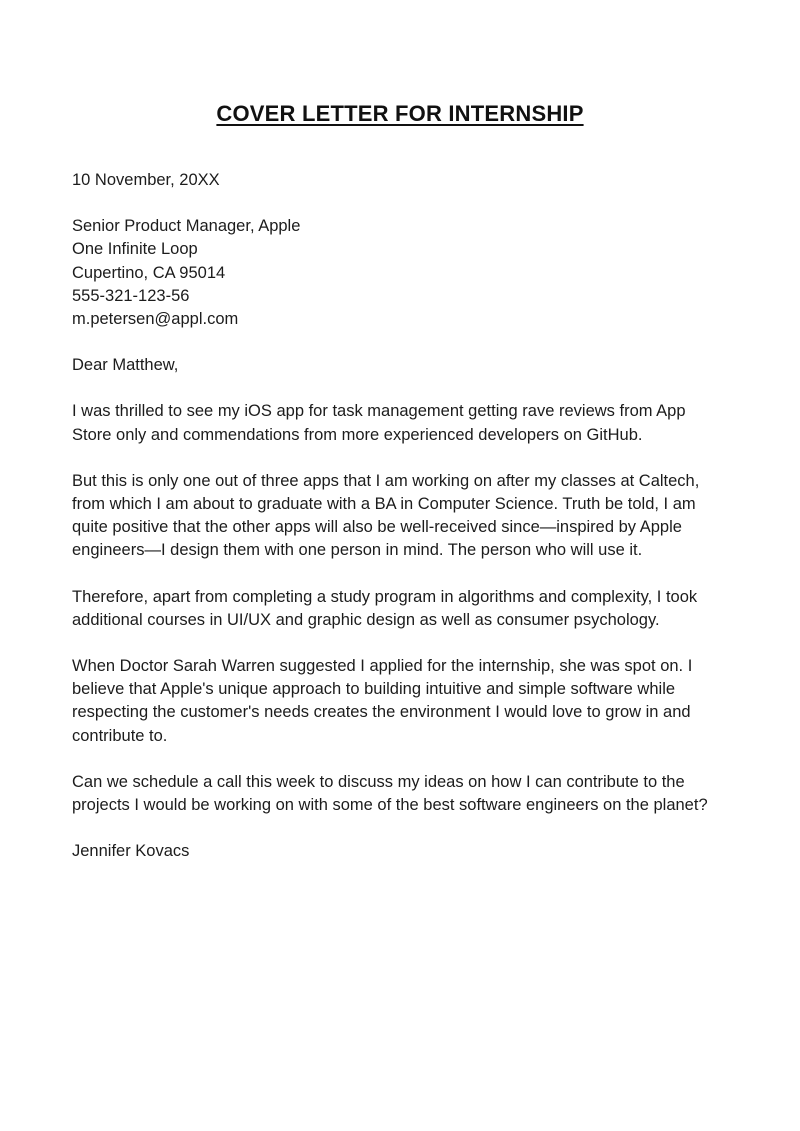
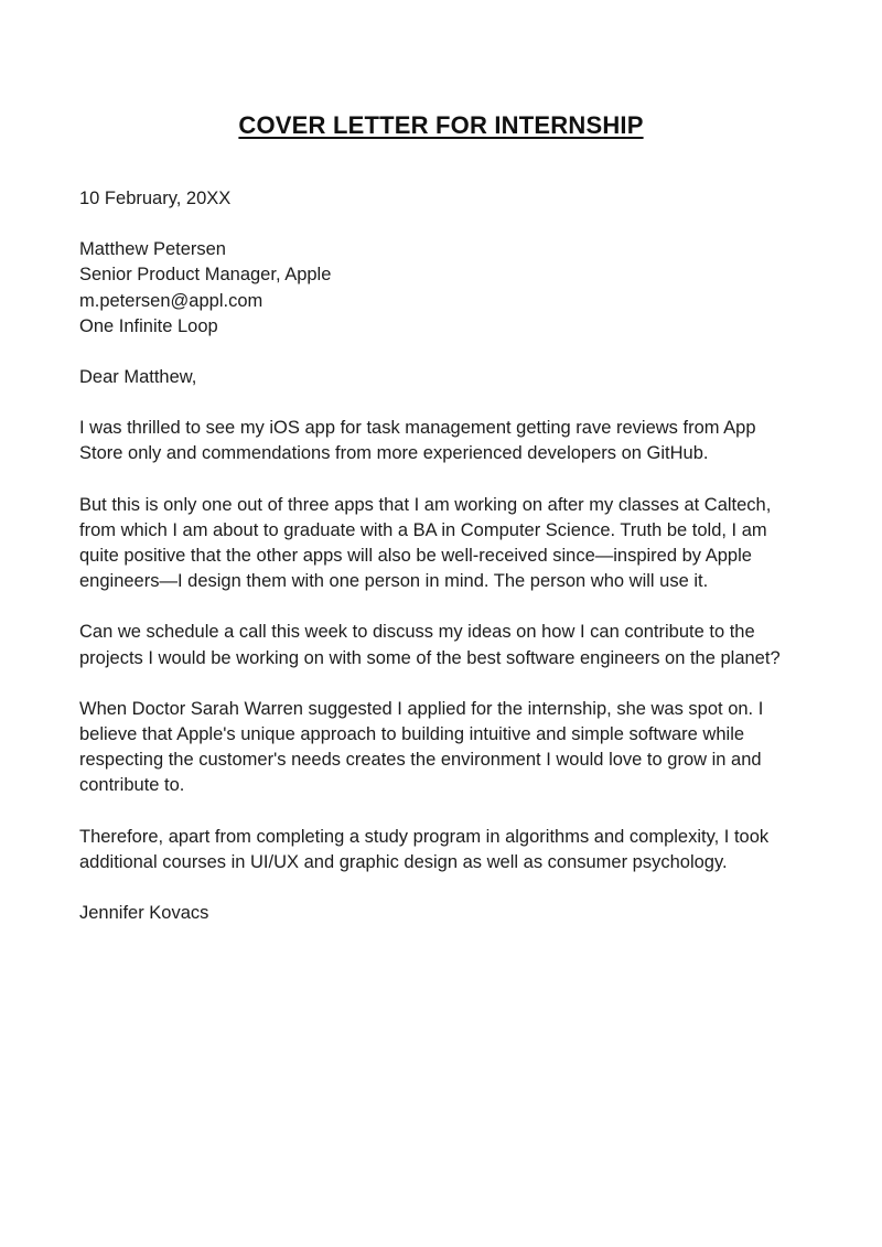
  COVER LETTER FOR INTERNSHIP
- 10 November, 20XX
+ 10 February, 20XX
+ Matthew Petersen
  Senior Product Manager, Apple
- One Infinite Loop
+ m.petersen@appl.com
- Cupertino, CA 95014
- 555-321-123-56
- m.petersen@appl.com
+ One Infinite Loop
  Dear Matthew,
  I was thrilled to see my iOS app for task management getting rave reviews from App Store only and commendations from more experienced developers on GitHub.
  But this is only one out of three apps that I am working on after my classes at Caltech, from which I am about to graduate with a BA in Computer Science. Truth be told, I am quite positive that the other apps will also be well-received since—inspired by Apple engineers—I design them with one person in mind. The person who will use it.
- Therefore, apart from completing a study program in algorithms and complexity, I took additional courses in UI/UX and graphic design as well as consumer psychology.
+ Can we schedule a call this week to discuss my ideas on how I can contribute to the projects I would be working on with some of the best software engineers on the planet?
  When Doctor Sarah Warren suggested I applied for the internship, she was spot on. I believe that Apple's unique approach to building intuitive and simple software while respecting the customer's needs creates the environment I would love to grow in and contribute to.
- Can we schedule a call this week to discuss my ideas on how I can contribute to the projects I would be working on with some of the best software engineers on the planet?
+ Therefore, apart from completing a study program in algorithms and complexity, I took additional courses in UI/UX and graphic design as well as consumer psychology.
  Jennifer Kovacs
